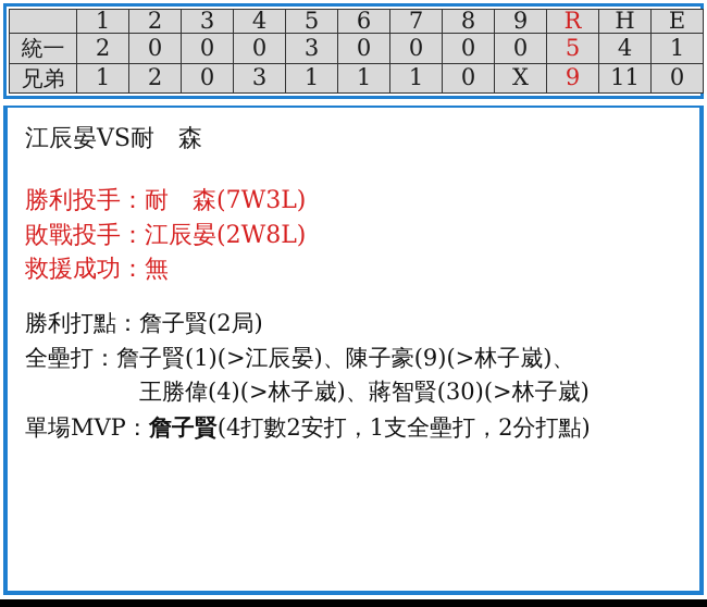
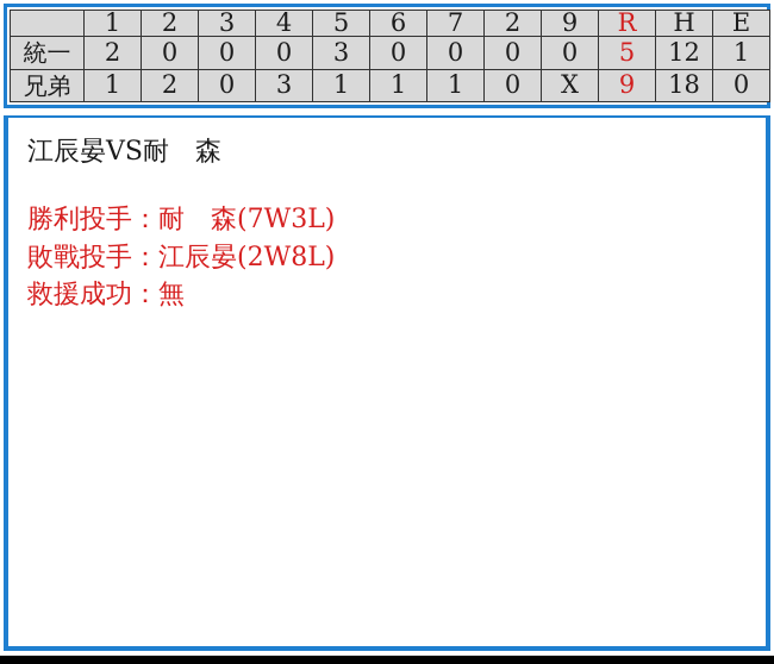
- 	1	2	3	4	5	6	7	8	9	R	H	E
+ 	1	2	3	4	5	6	7	2	9	R	H	E
- 統一	2	0	0	0	3	0	0	0	0	5	4	1
+ 統一	2	0	0	0	3	0	0	0	0	5	12	1
- 兄弟	1	2	0	3	1	1	1	0	X	9	11	0
+ 兄弟	1	2	0	3	1	1	1	0	X	9	18	0
  江辰晏VS耐 森
  勝利投手：耐 森(7W3L)
  敗戰投手：江辰晏(2W8L)
  救援成功：無
- 勝利打點：詹子賢(2局)
- 全壘打：詹子賢(1)(>江辰晏)、陳子豪(9)(>林子崴)、
- 王勝偉(4)(>林子崴)、蔣智賢(30)(>林子崴)
- 單場MVP：詹子賢(4打數2安打，1支全壘打，2分打點)
